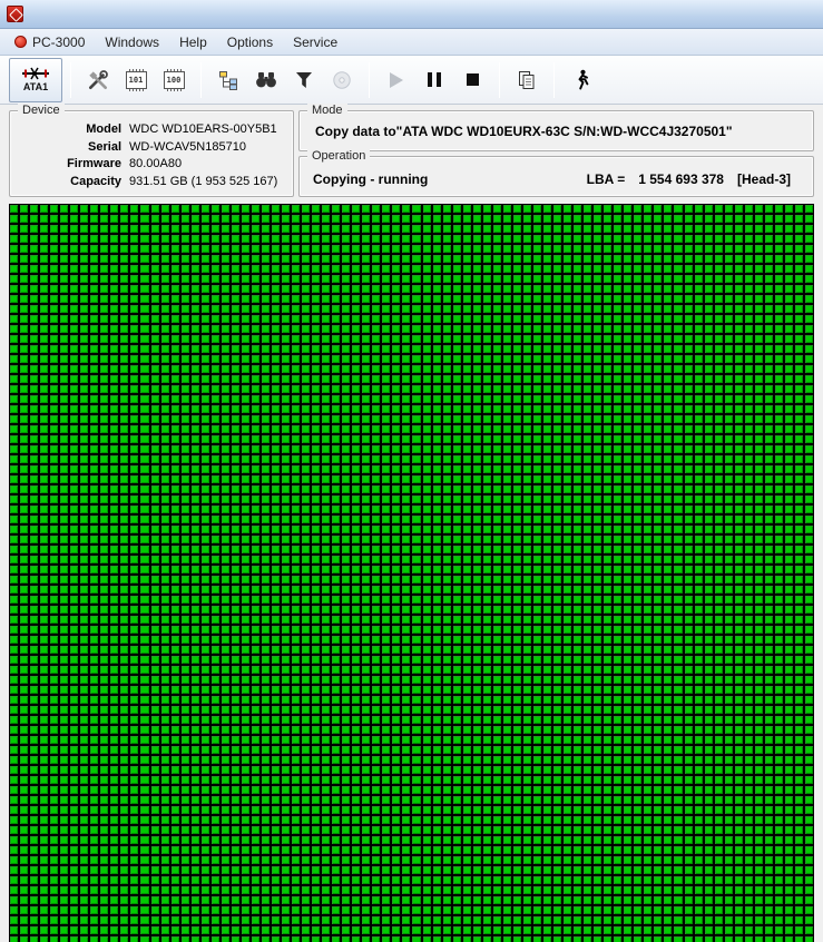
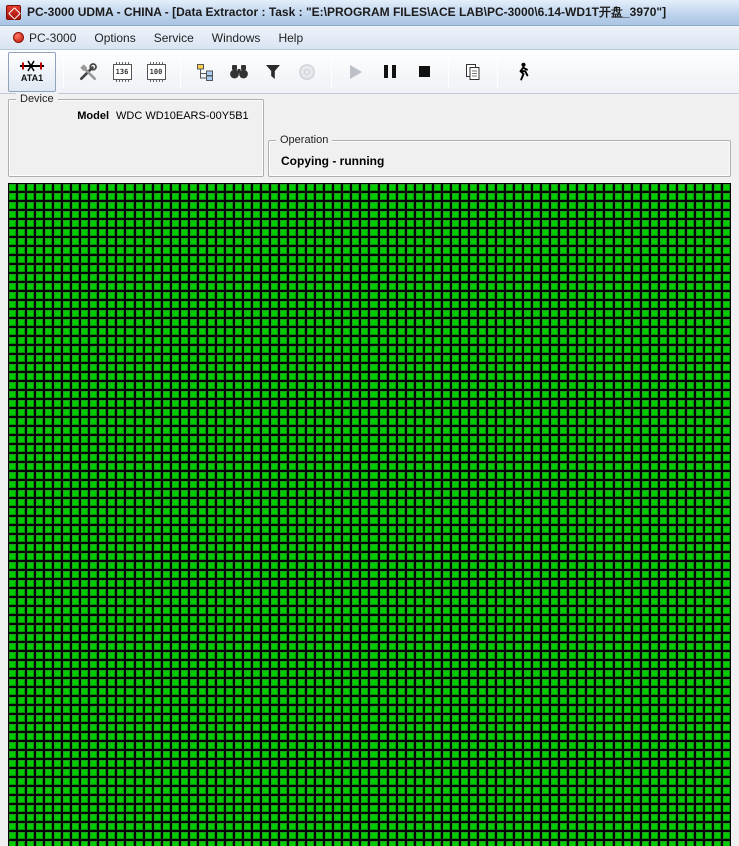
+ PC-3000 UDMA - CHINA - [Data Extractor : Task : "E:\PROGRAM FILES\ACE LAB\PC-3000\6.14-WD1T开盘_3970"]
  PC-3000
- Windows
+ Options
- Help
+ Service
- Options
+ Windows
- Service
+ Help
  ATA1
- 101
+ 136
  100
  Device
  Model
  WDC WD10EARS-00Y5B1
- Serial
- WD-WCAV5N185710
- Firmware
- 80.00A80
- Capacity
- 931.51 GB (1 953 525 167)
- Mode
- Copy data to"ATA WDC WD10EURX-63C S/N:WD-WCC4J3270501"
  Operation
  Copying - running
- LBA =
- 1 554 693 378
- [Head-3]
